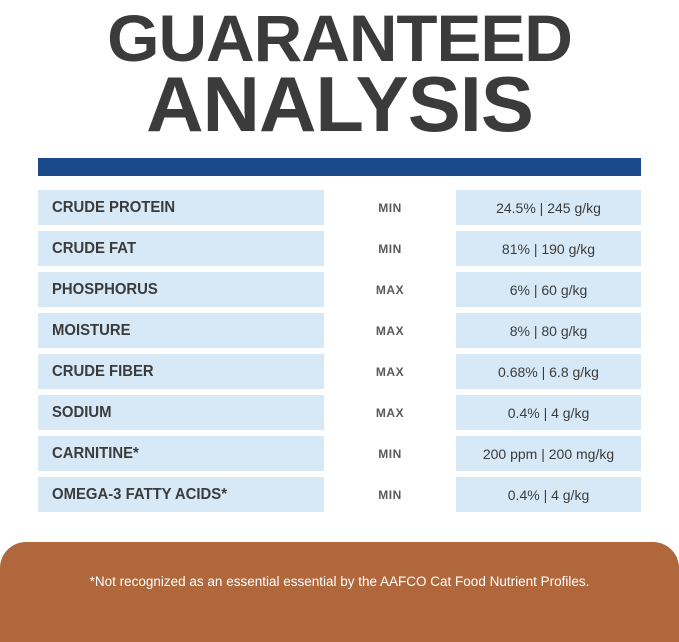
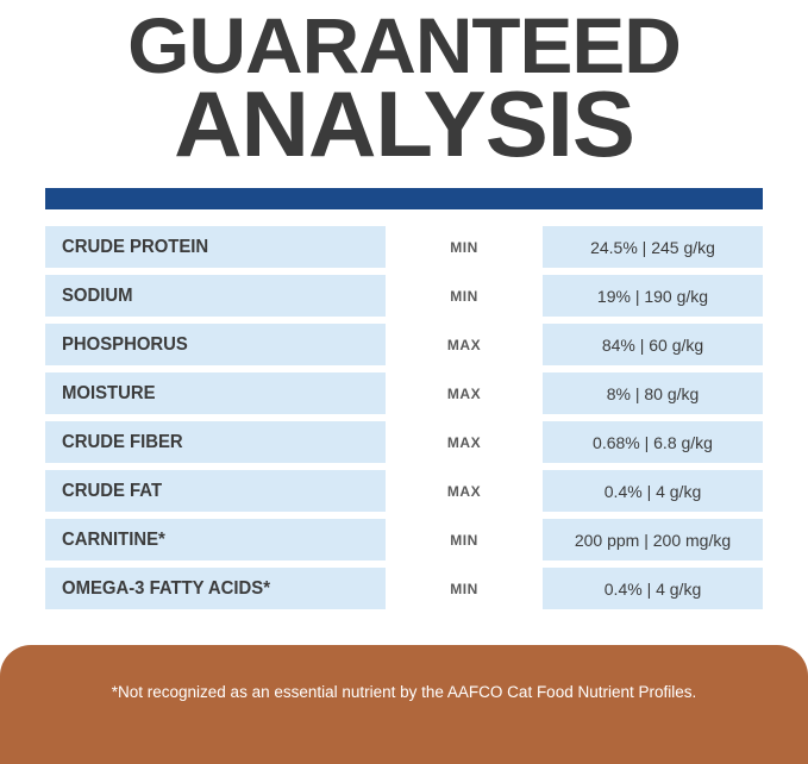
  GUARANTEED
  ANALYSIS
  CRUDE PROTEIN
  MIN
  24.5% | 245 g/kg
- CRUDE FAT
+ SODIUM
  MIN
- 81% | 190 g/kg
+ 19% | 190 g/kg
  PHOSPHORUS
  MAX
- 6% | 60 g/kg
+ 84% | 60 g/kg
  MOISTURE
  MAX
  8% | 80 g/kg
  CRUDE FIBER
  MAX
  0.68% | 6.8 g/kg
- SODIUM
+ CRUDE FAT
  MAX
  0.4% | 4 g/kg
  CARNITINE*
  MIN
  200 ppm | 200 mg/kg
  OMEGA-3 FATTY ACIDS*
  MIN
  0.4% | 4 g/kg
- *Not recognized as an essential essential by the AAFCO Cat Food Nutrient Profiles.
+ *Not recognized as an essential nutrient by the AAFCO Cat Food Nutrient Profiles.
